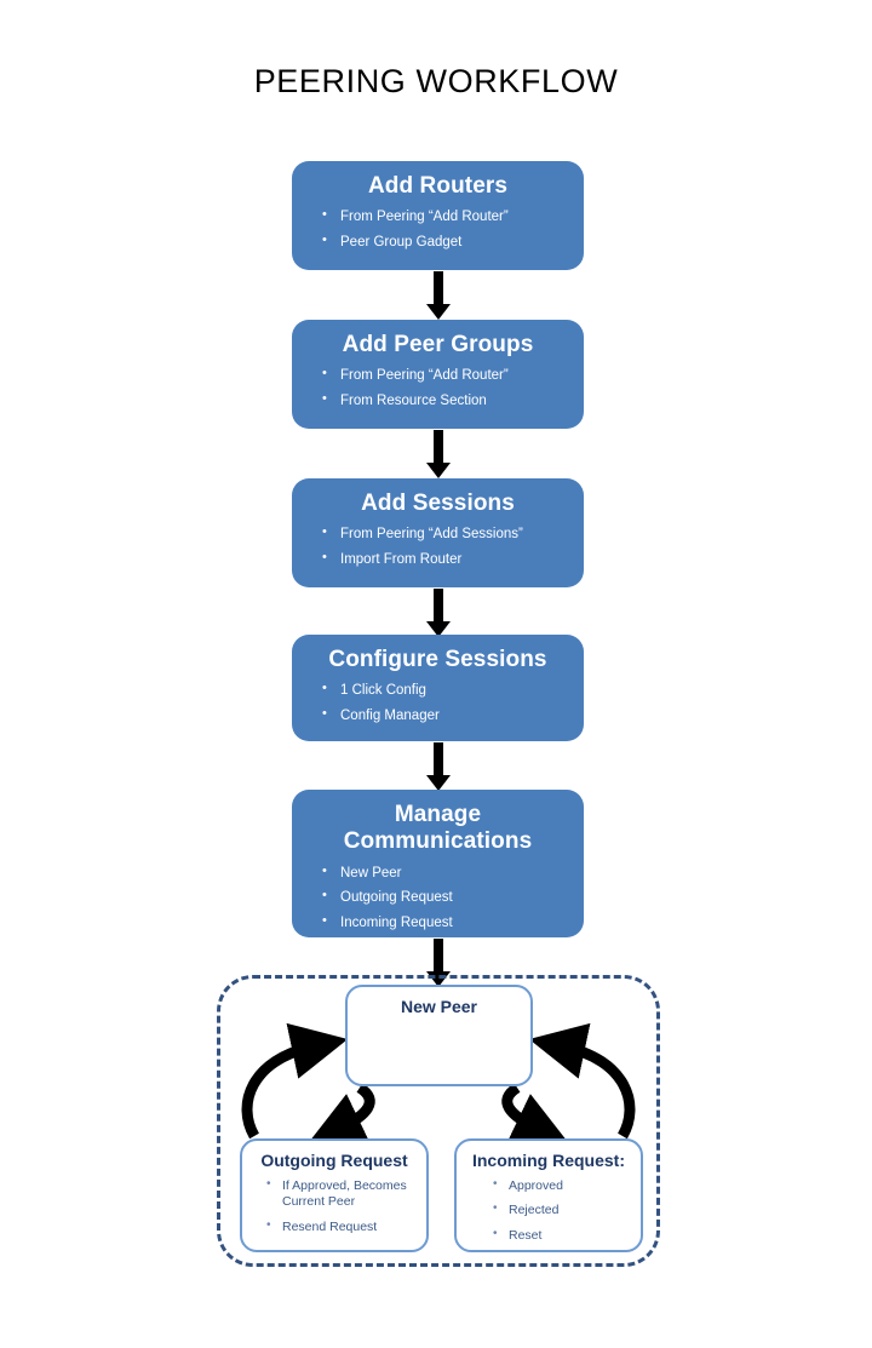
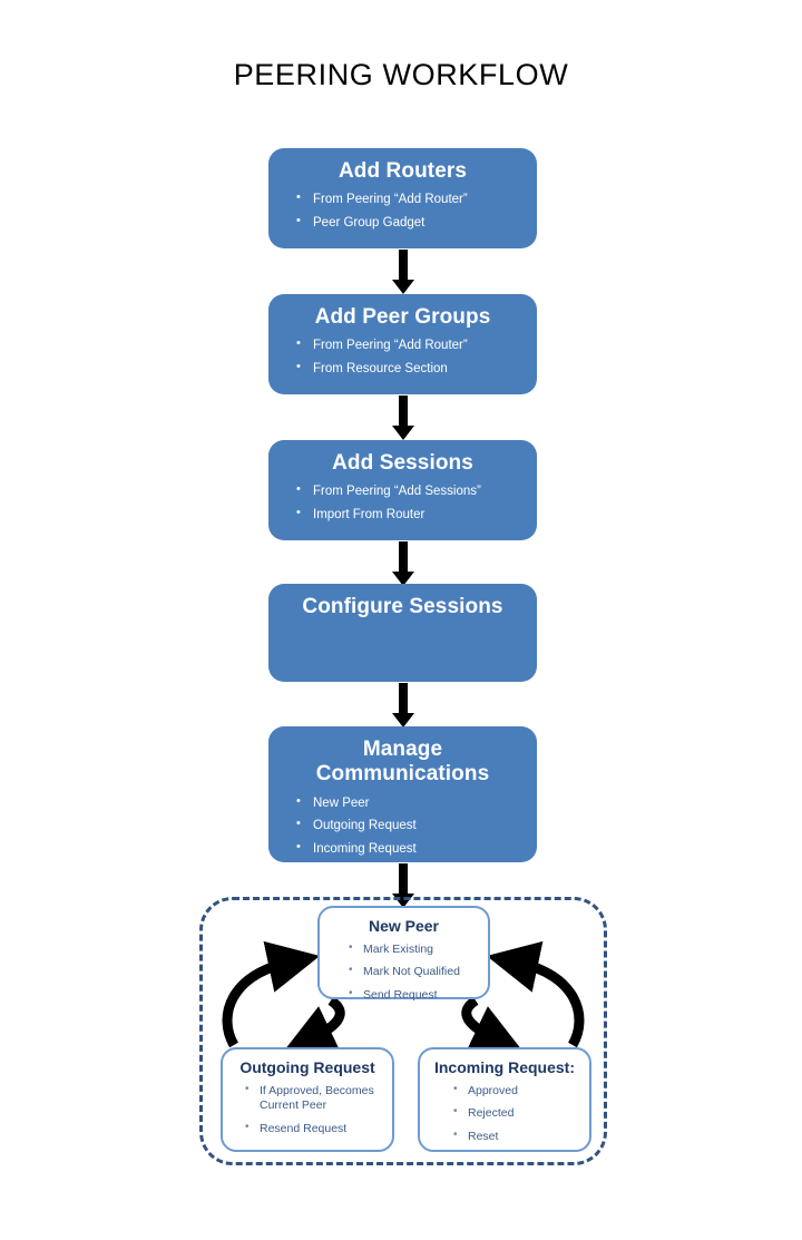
  PEERING WORKFLOW
  Add Routers
  From Peering “Add Router”
  Peer Group Gadget
  Add Peer Groups
  From Peering “Add Router”
  From Resource Section
  Add Sessions
  From Peering “Add Sessions”
  Import From Router
  Configure Sessions
- 1 Click Config
- Config Manager
  Manage
  Communications
  New Peer
  Outgoing Request
  Incoming Request
  New Peer
+ Mark Existing
+ Mark Not Qualified
+ Send Request
  Outgoing Request
  If Approved, Becomes Current Peer
  Resend Request
  Incoming Request:
  Approved
  Rejected
  Reset
